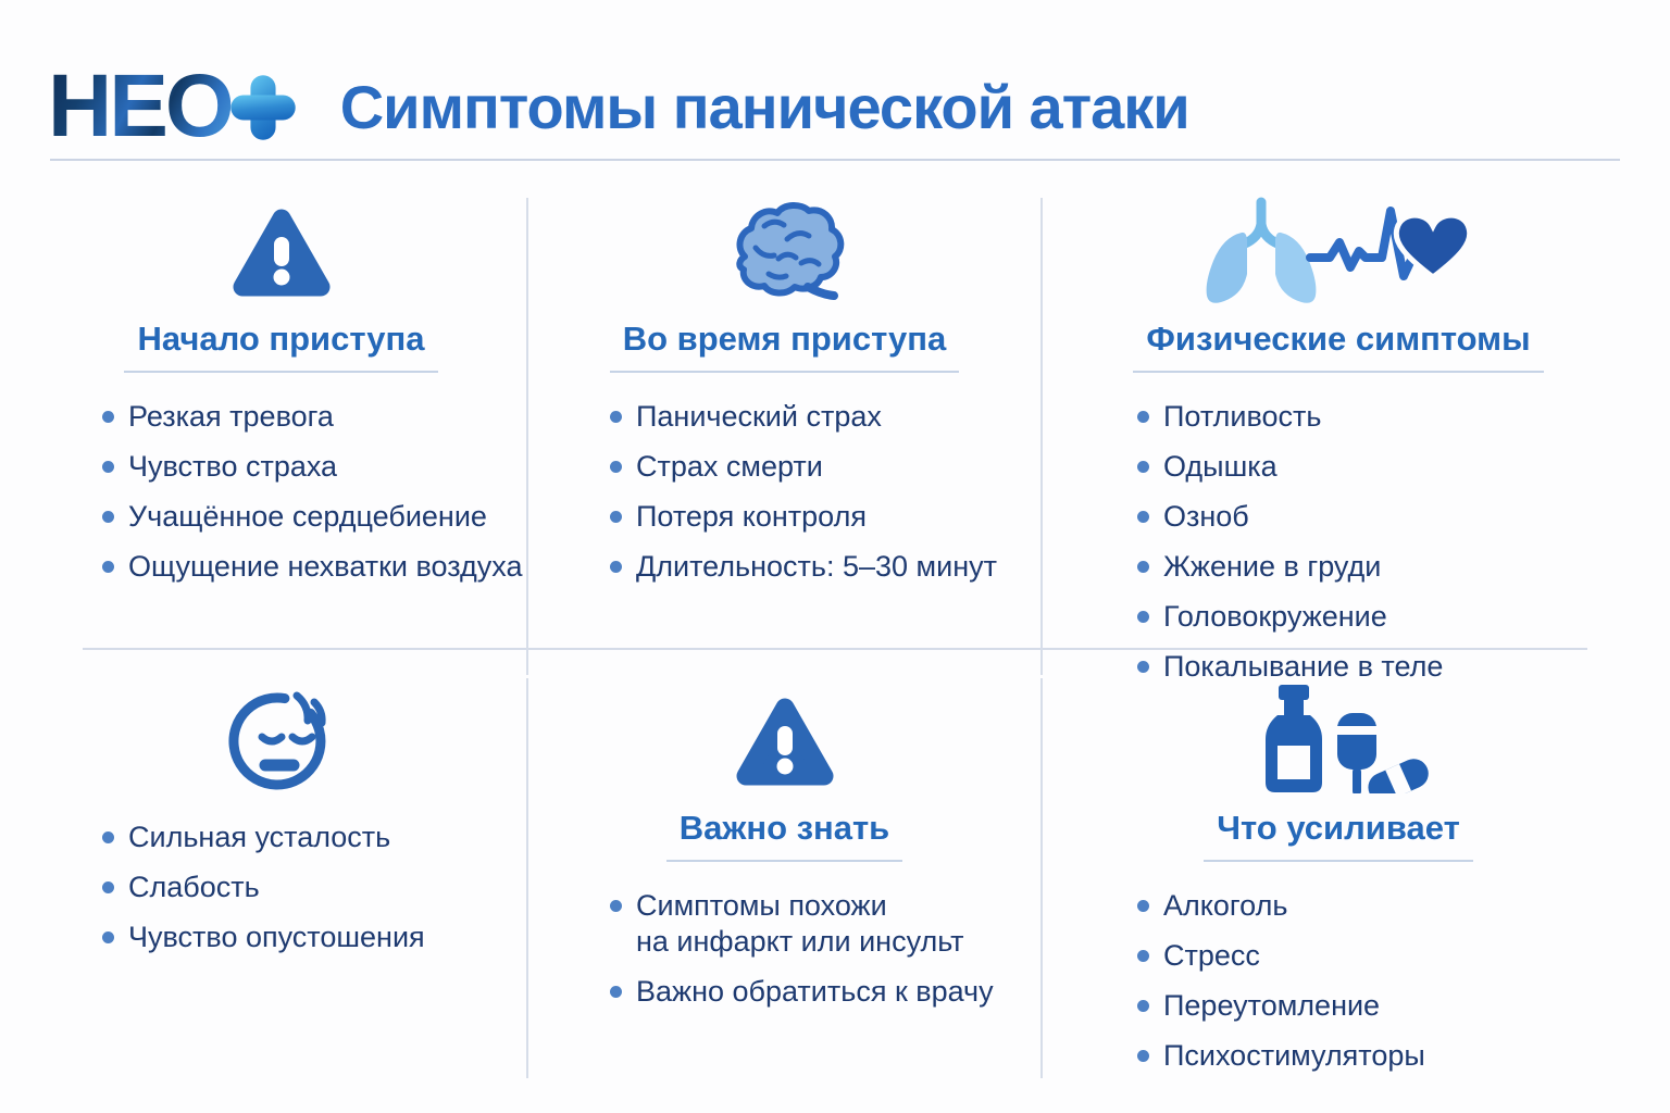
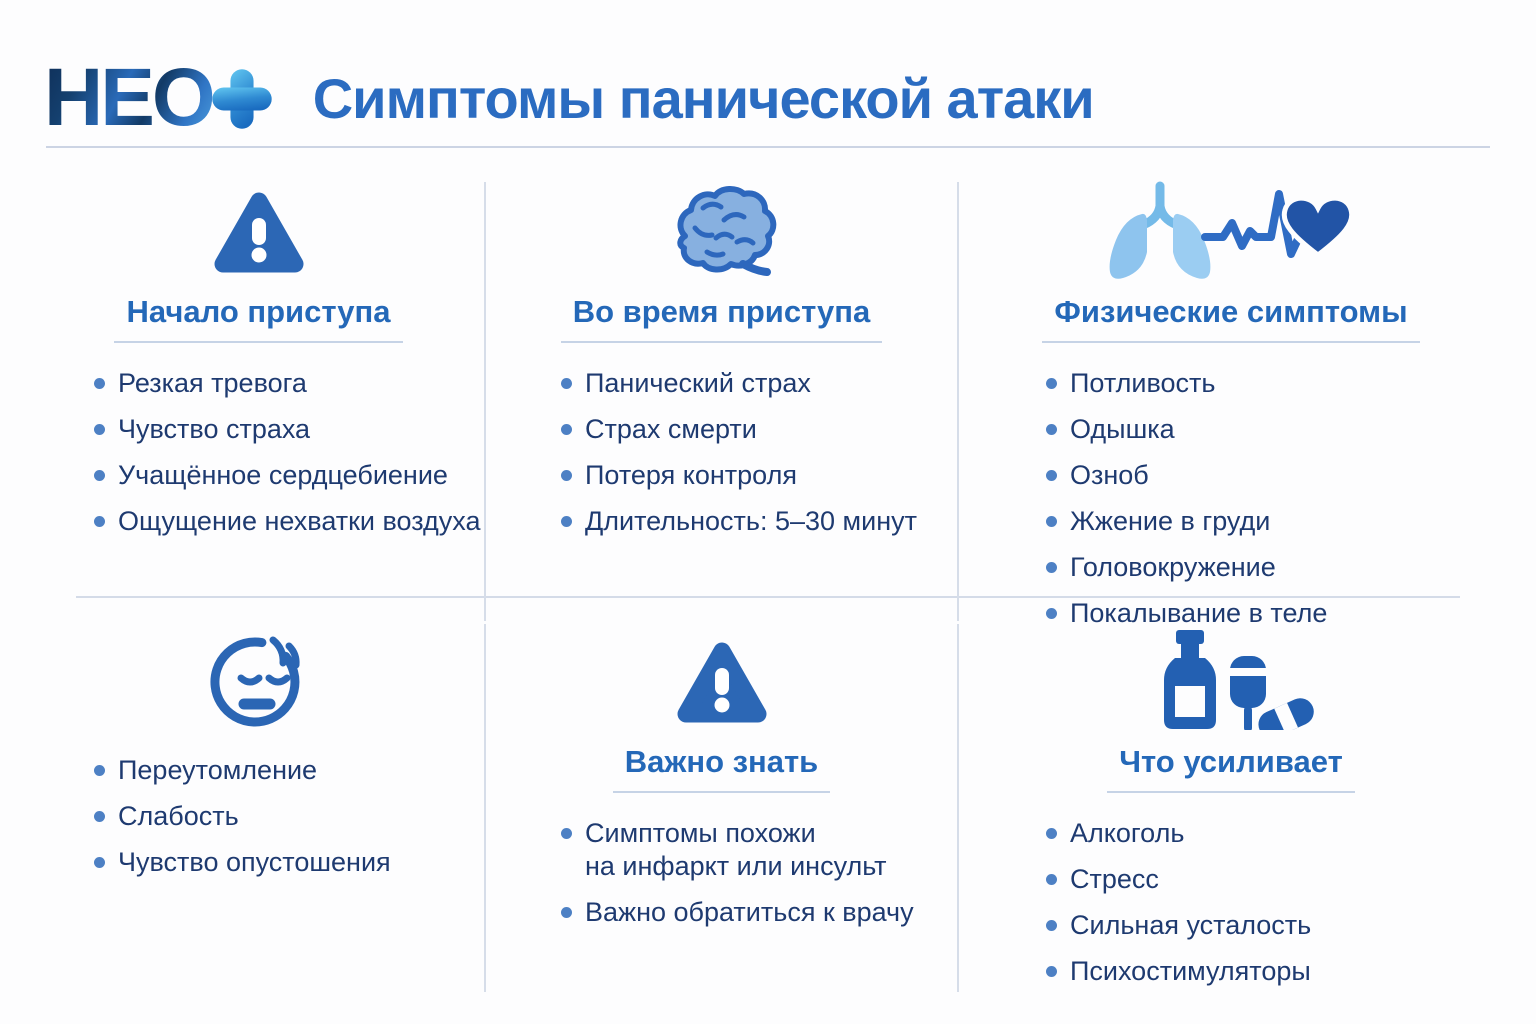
  НЕО
  Симптомы панической атаки
  Начало приступа
  Резкая тревога
  Чувство страха
  Учащённое сердцебиение
  Ощущение нехватки воздуха
  Во время приступа
  Панический страх
  Страх смерти
  Потеря контроля
  Длительность: 5–30 минут
  Физические симптомы
  Потливость
  Одышка
  Озноб
  Жжение в груди
  Головокружение
- Сильная усталость
+ Переутомление
  Слабость
  Чувство опустошения
  Важно знать
  Симптомы похожи
  на инфаркт или инсульт
  Важно обратиться к врачу
  Что усиливает
  Алкоголь
  Стресс
- Переутомление
+ Сильная усталость
  Психостимуляторы
